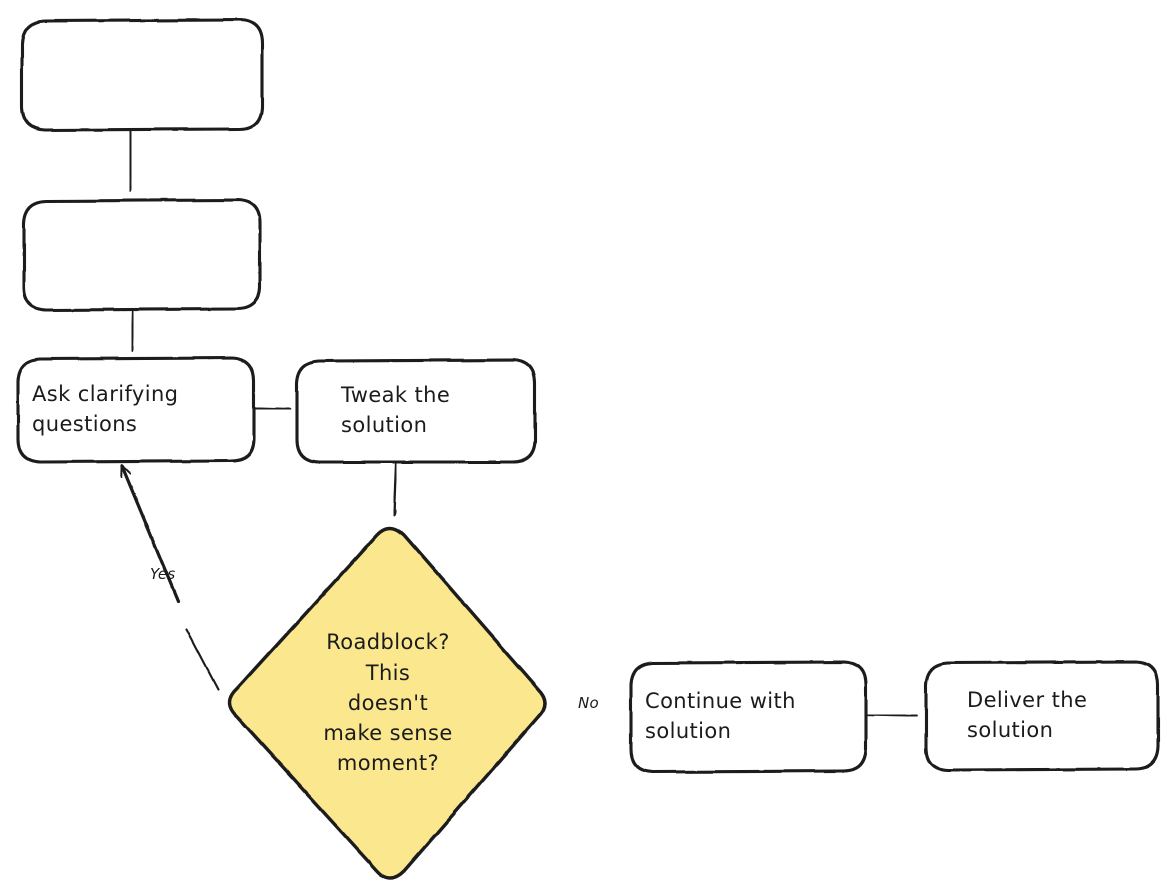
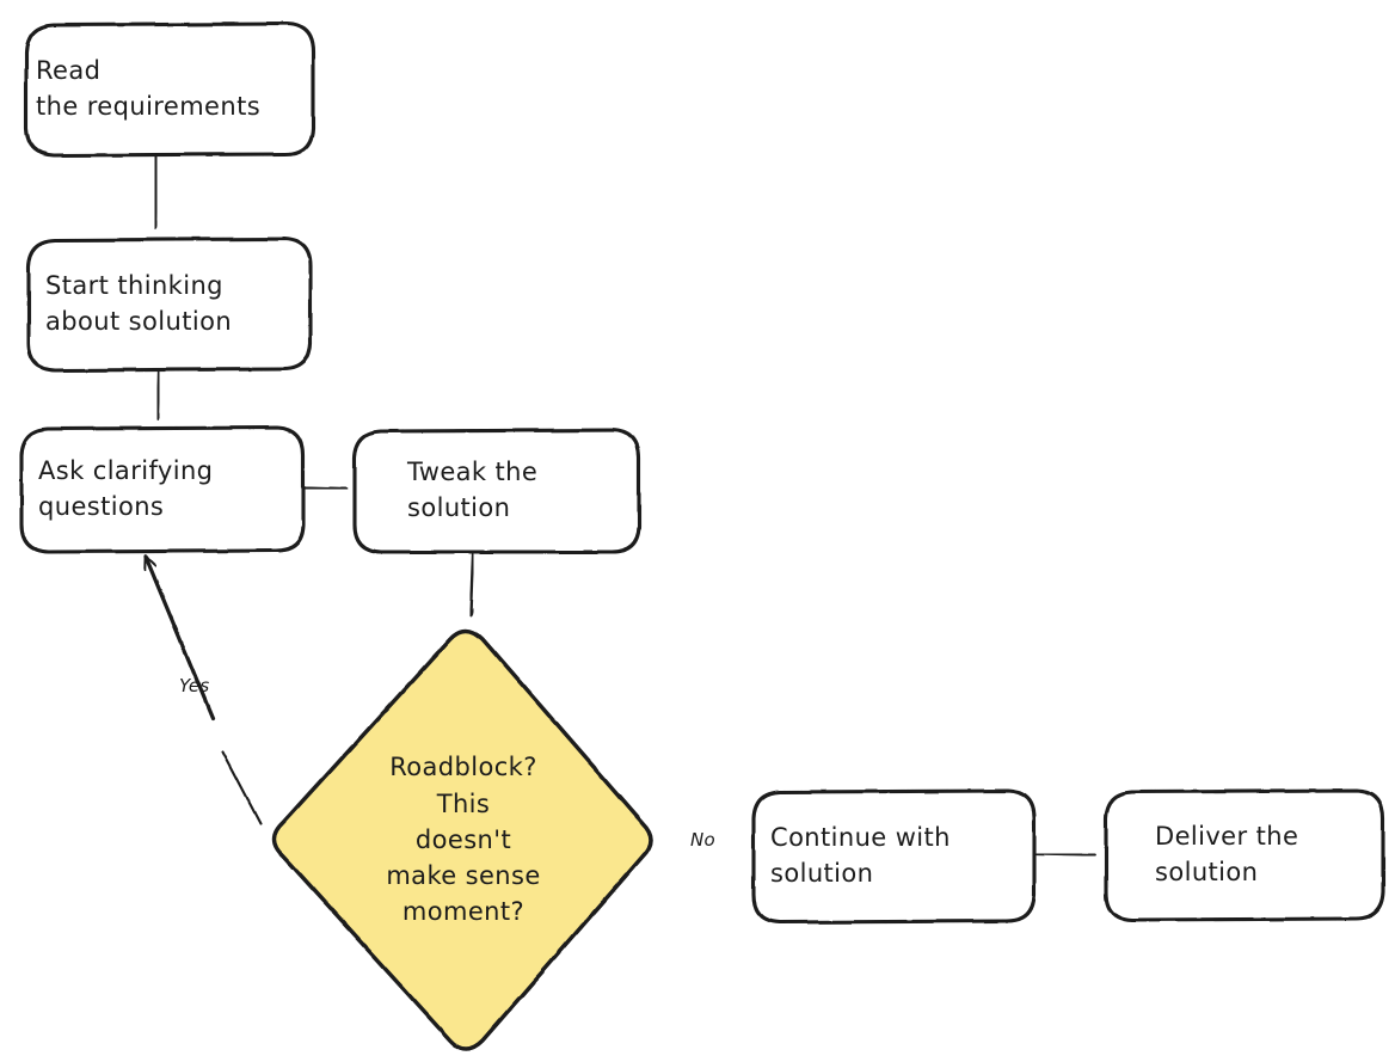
+ Read
+ the requirements
+ Start thinking
+ about solution
  Ask clarifying
  questions
  Tweak the
  solution
  Roadblock?
  This
  doesn't
  make sense
  moment?
  Continue with
  solution
  Deliver the
  solution
  Yes
  No
